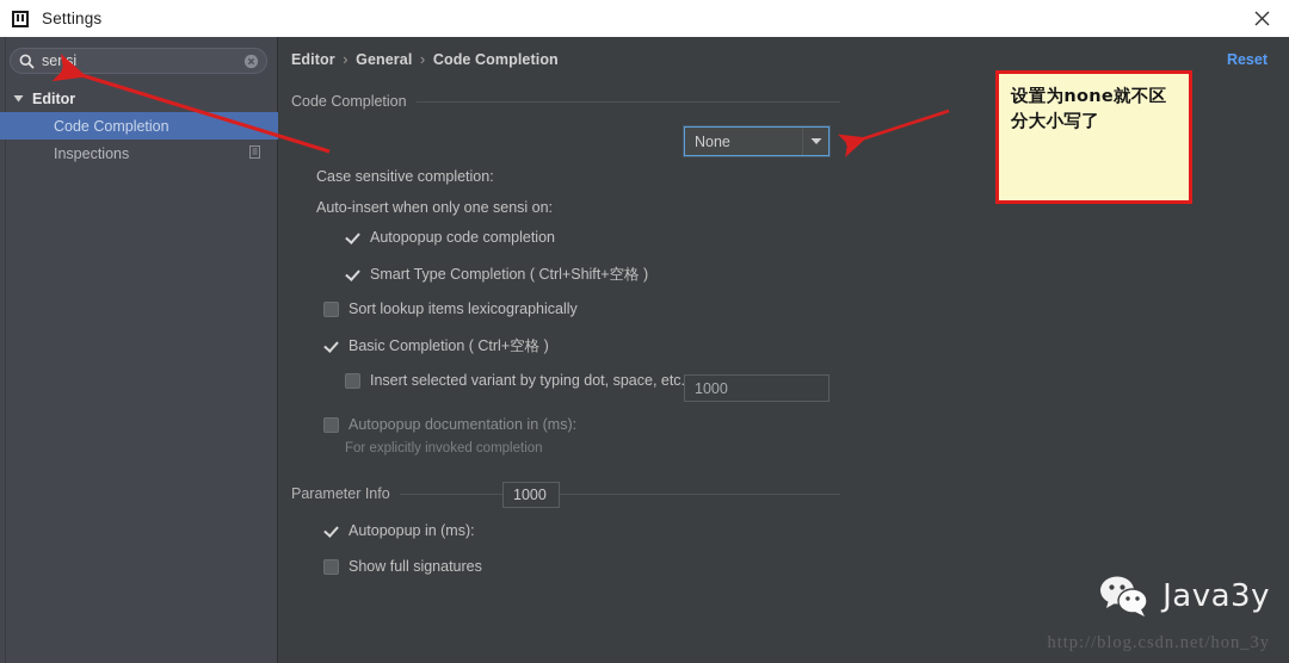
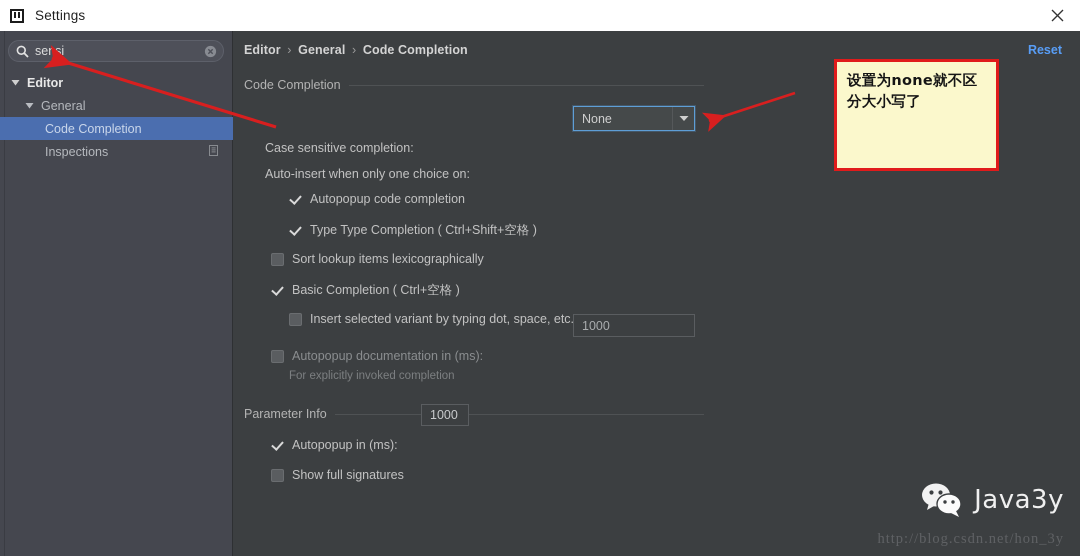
  Settings
  sensi
  Editor
+ General
  Code Completion
  Inspections
  Editor › General › Code Completion
  Reset
  Code Completion
  Case sensitive completion:
  None
- Auto-insert when only one sensi on:
+ Auto-insert when only one choice on:
  Autopopup code completion
- Smart Type Completion ( Ctrl+Shift+空格 )
+ Type Type Completion ( Ctrl+Shift+空格 )
  Sort lookup items lexicographically
  Basic Completion ( Ctrl+空格 )
  Insert selected variant by typing dot, space, etc
  Autopopup documentation in (ms):
  1000
  For explicitly invoked completion
  Parameter Info
  Autopopup in (ms):
  1000
  Show full signatures
  Java3y
  http://blog.csdn.net/hon_3y
  设置为none就不区分大小写了
